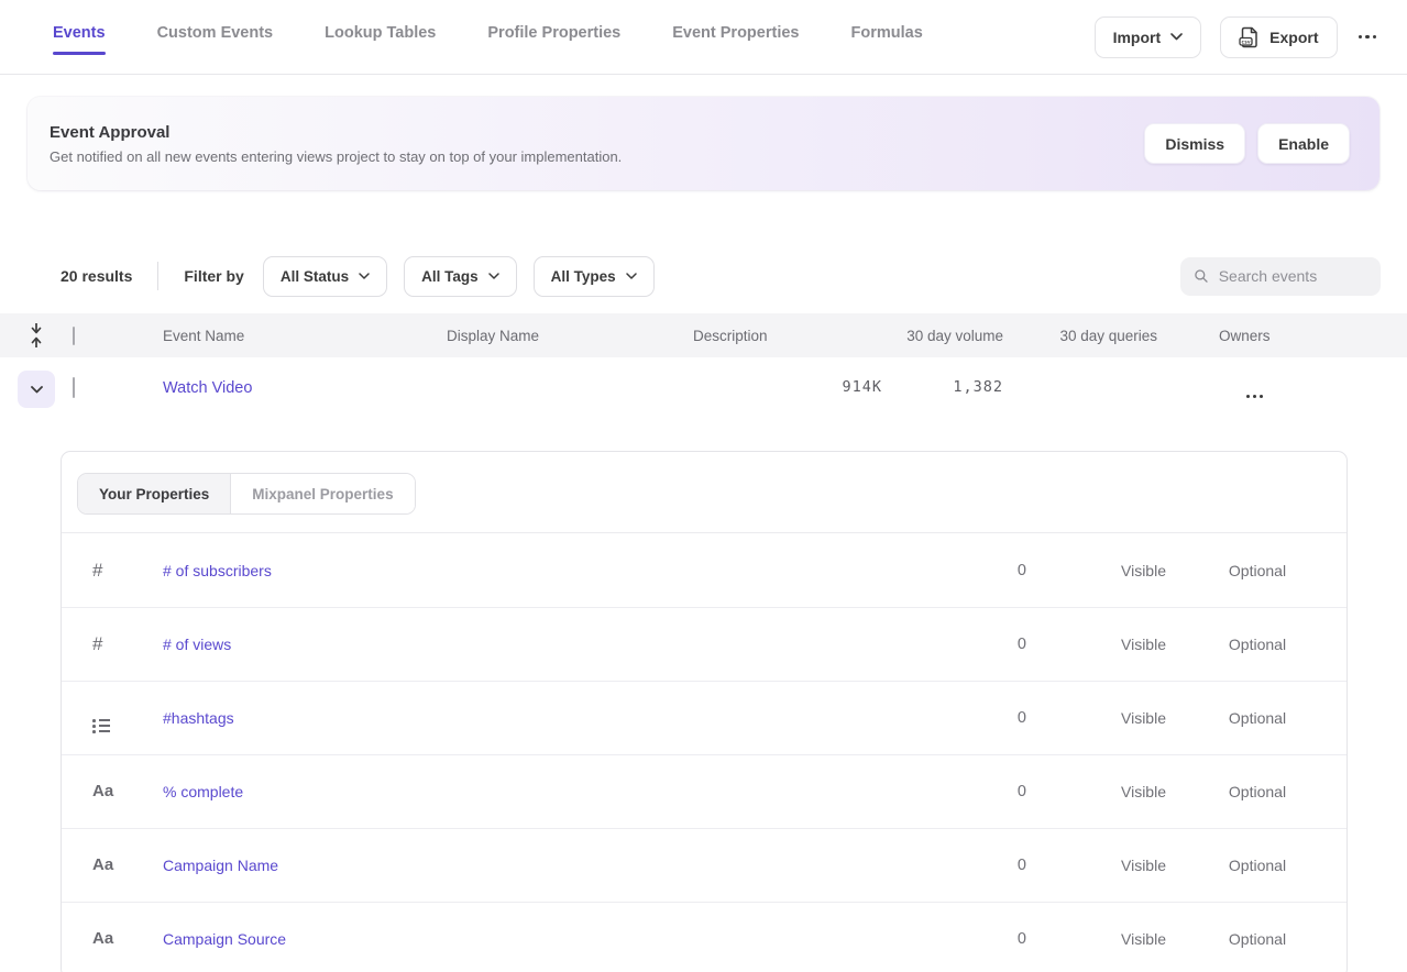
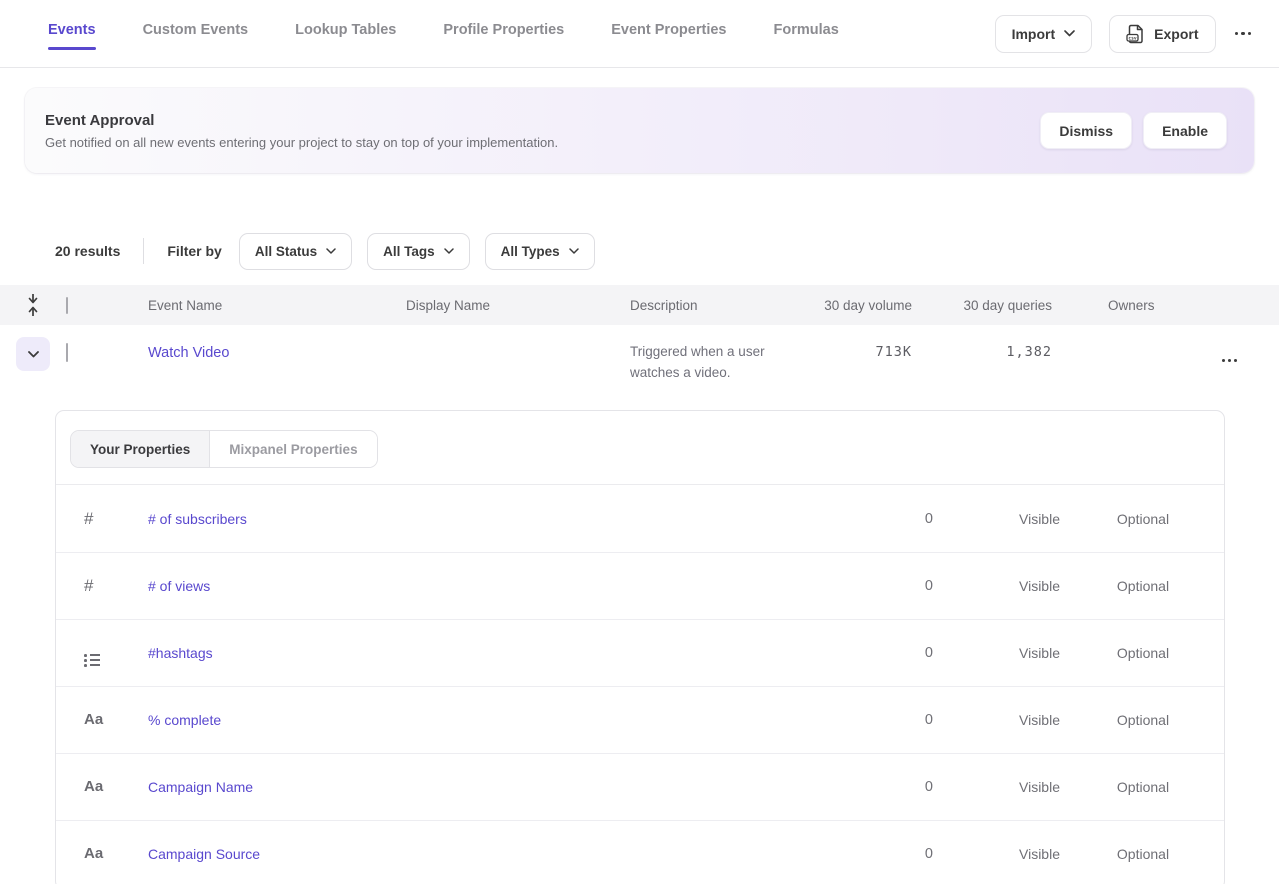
  Events
  Custom Events
  Lookup Tables
  Profile Properties
  Event Properties
  Formulas
  Import
  Export
  Event Approval
- Get notified on all new events entering views project to stay on top of your implementation.
+ Get notified on all new events entering your project to stay on top of your implementation.
  Dismiss
  Enable
  20 results
  Filter by
  All Status
  All Tags
  All Types
- Search events
  Event Name
  Display Name
  Description
  30 day volume
  30 day queries
  Owners
  Watch Video
+ Triggered when a user watches a video.
- 914K
+ 713K
  1,382
  Your Properties
  Mixpanel Properties
  #
  # of subscribers
  0
  Visible
  Optional
  #
  # of views
  0
  Visible
  Optional
  #hashtags
  0
  Visible
  Optional
  Aa
  % complete
  0
  Visible
  Optional
  Aa
  Campaign Name
  0
  Visible
  Optional
  Aa
  Campaign Source
  0
  Visible
  Optional
